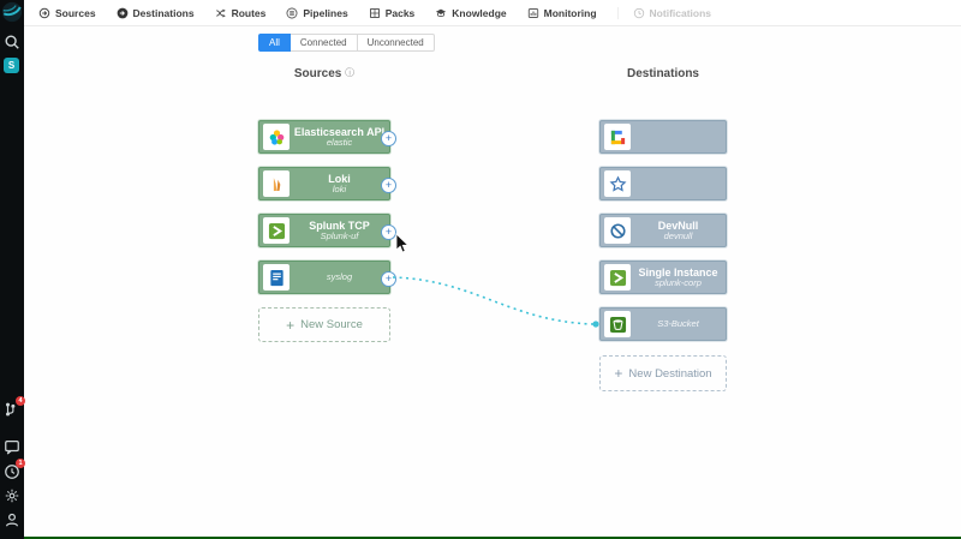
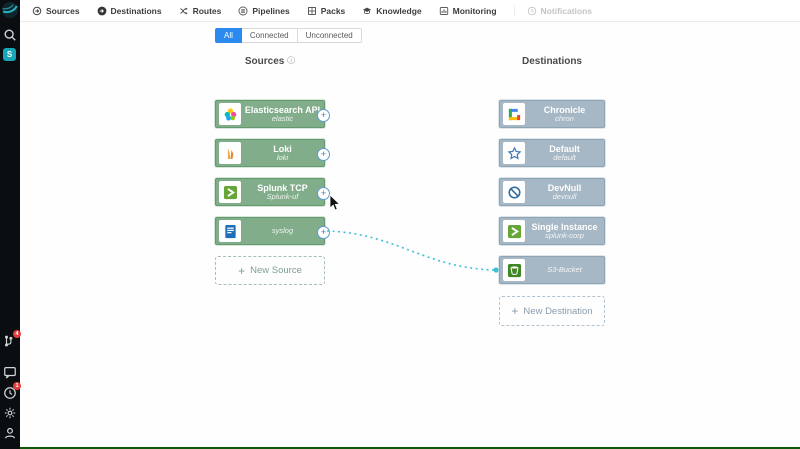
  S
  Sources
  Destinations
  Routes
  Pipelines
  Packs
  Knowledge
  Monitoring
  Notifications
  All
  Connected
  Unconnected
  Sources ⓘ
  Destinations
  Elasticsearch AP
  elastic
  +
  Loki
  loki
  +
  Splunk TCP
  Splunk-uf
  +
  syslog
  +
+ Chronicle
+ chron
+ Default
+ default
  DevNull
  devnull
  Single Instance
  splunk-corp
  S3-Bucket
  +
  New Source
  +
  New Destination
